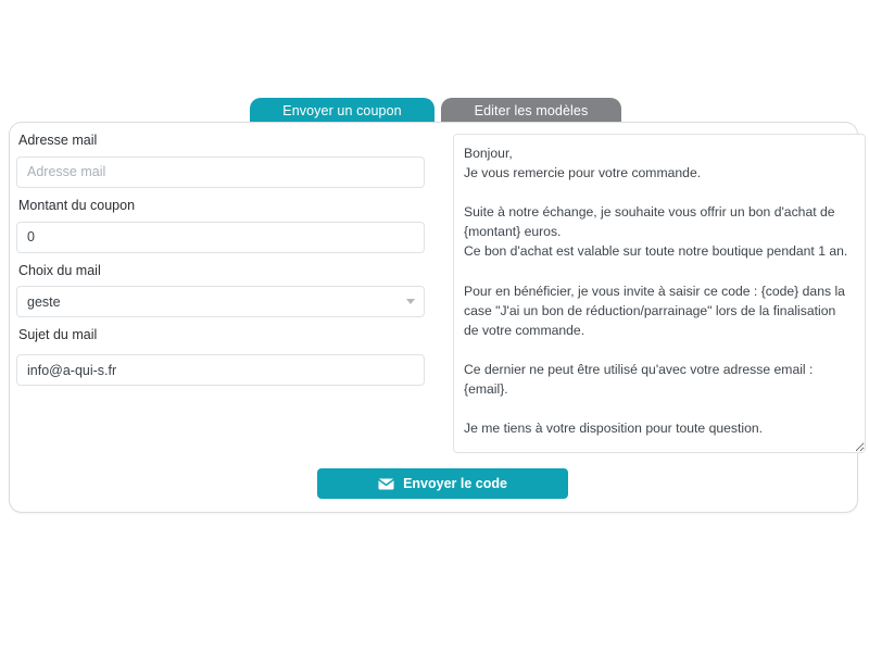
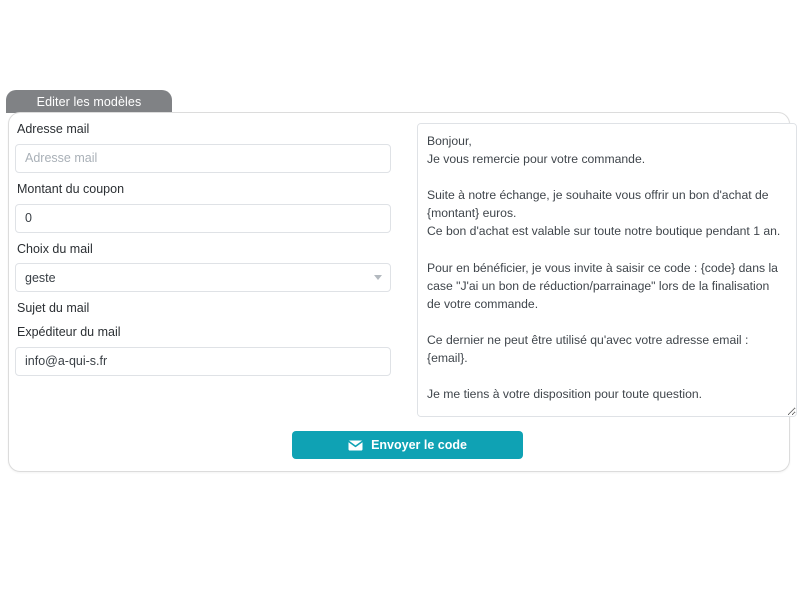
- Envoyer un coupon
  Editer les modèles
  Adresse mail
  Adresse mail
  Montant du coupon
  0
  Choix du mail
  geste
  Sujet du mail
+ Expéditeur du mail
  info@a-qui-s.fr
  Envoyer le code
  Bonjour,
  Je vous remercie pour votre commande.
